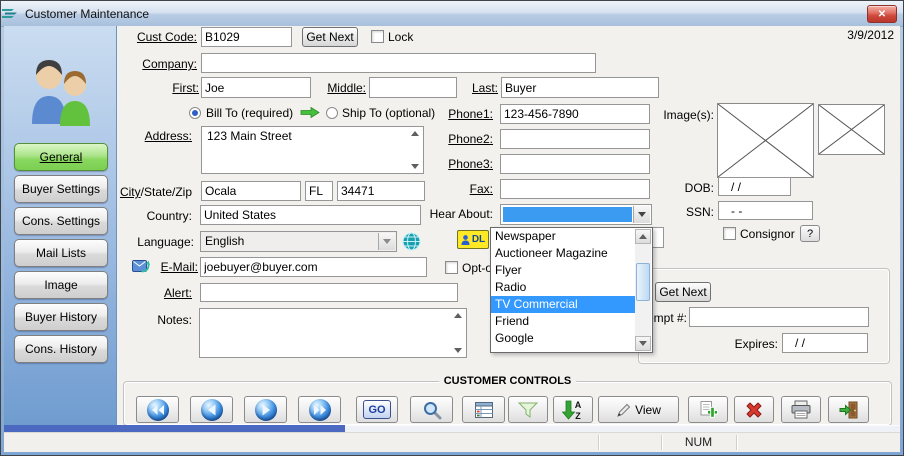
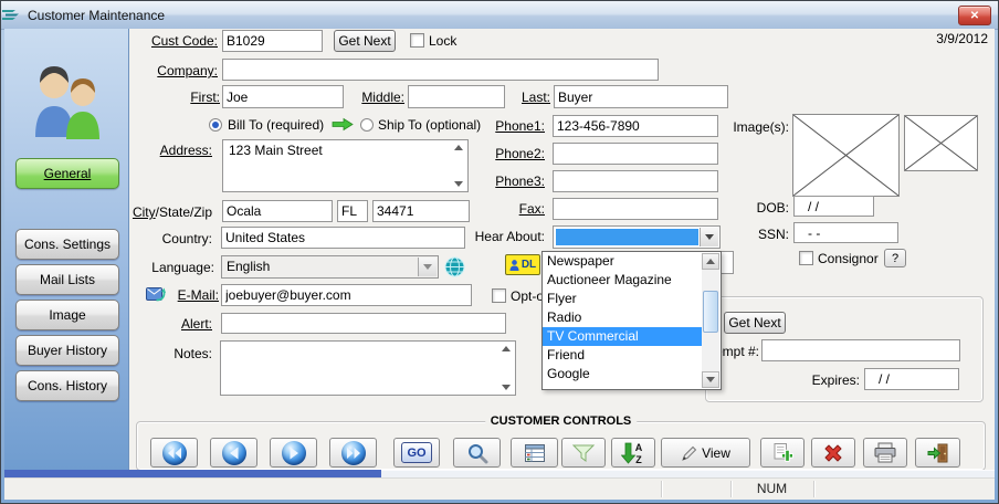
  Customer Maintenance
  ✕
  General
- Buyer Settings
  Cons. Settings
  Mail Lists
  Image
  Buyer History
  Cons. History
  Cust Code:
  B1029
  Get Next
  Lock
  3/9/2012
  Company:
  First:
  Joe
  Middle:
  Last:
  Buyer
  Bill To (required)
  Ship To (optional)
  Address:
  123 Main Street
  City/State/Zip
  Ocala
  FL
  34471
  Country:
  United States
  Language:
  English
  E-Mail:
  joebuyer@buyer.com
  Opt-o
  Alert:
  Notes:
  Phone1:
  123-456-7890
  Phone2:
  Phone3:
  Fax:
  Hear About:
  DL
  Newspaper
  Auctioneer Magazine
  Flyer
  Radio
  TV Commercial
  Friend
  Google
  Image(s):
  DOB:
  / /
  SSN:
  - -
  Consignor
  ?
  Get Next
  Expires:
  / /
  CUSTOMER CONTROLS
  GO
  A
  Z
  View
  NUM
